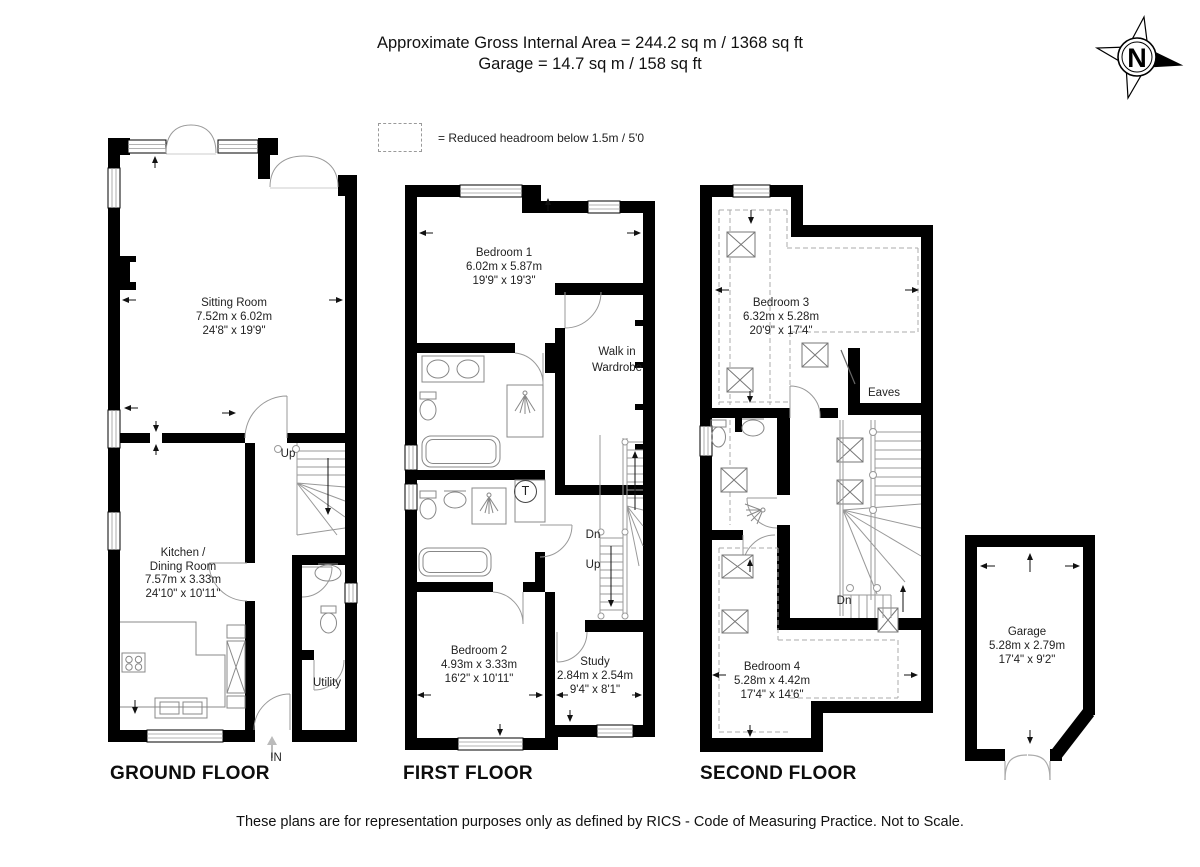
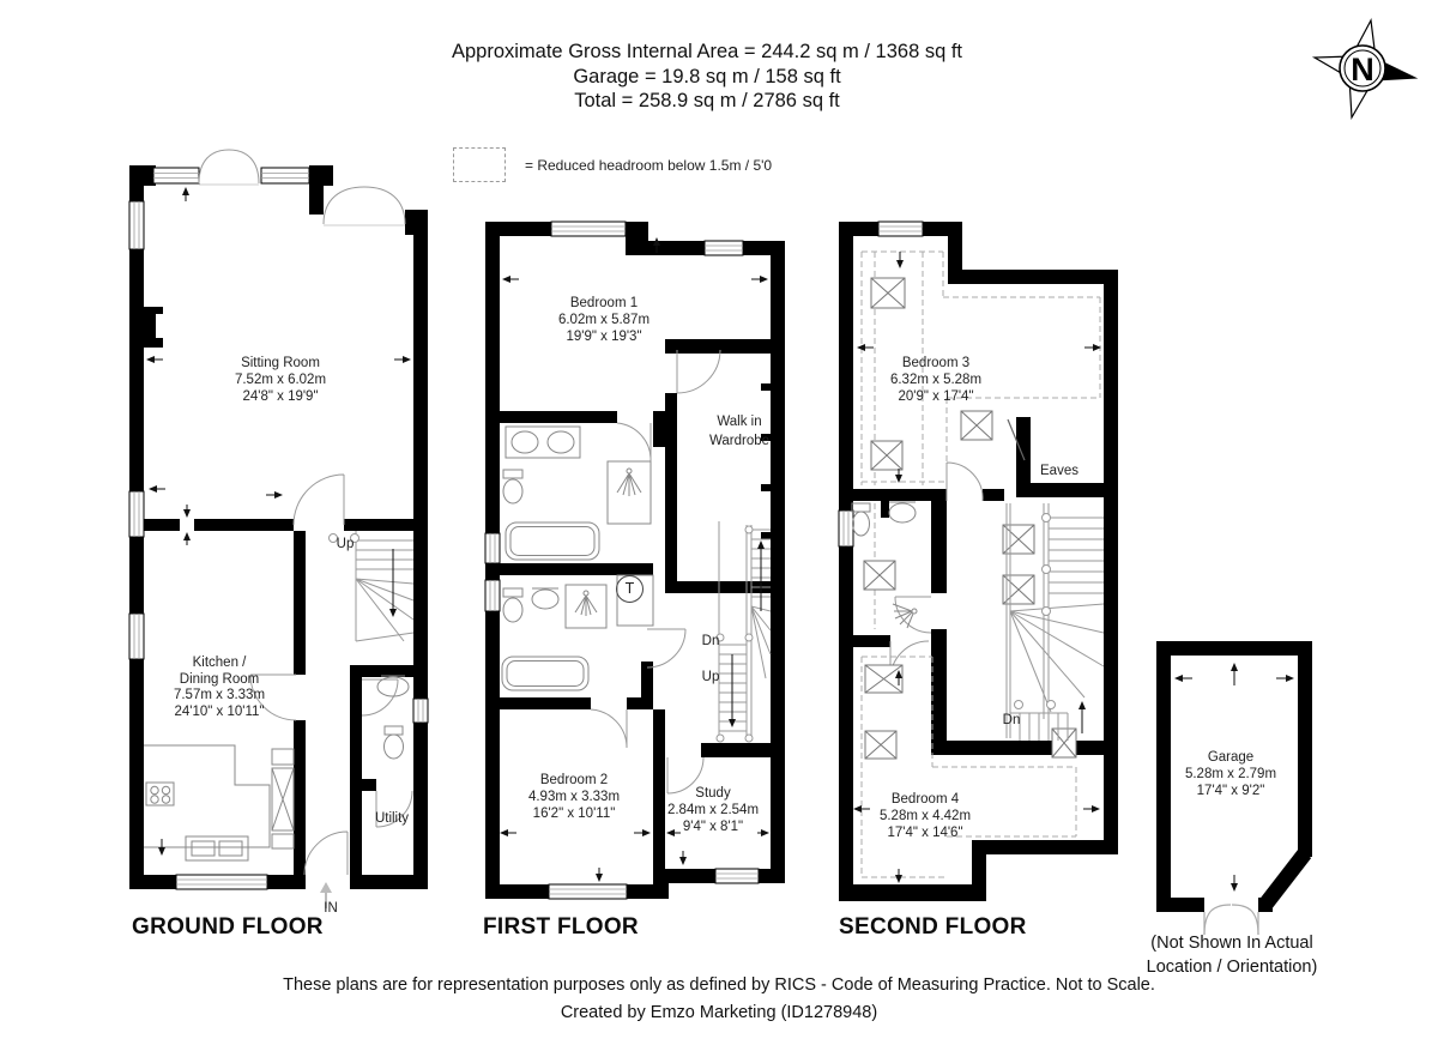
  Approximate Gross Internal Area = 244.2 sq m / 1368 sq ft
- Garage = 14.7 sq m / 158 sq ft
+ Garage = 19.8 sq m / 158 sq ft
+ Total = 258.9 sq m / 2786 sq ft
  = Reduced headroom below 1.5m / 5'0
  N
  Sitting Room
  7.52m x 6.02m
  24'8" x 19'9"
  Kitchen /
  Dining Room
  7.57m x 3.33m
  24'10" x 10'11"
  Utility
  Up
  IN
  Bedroom 1
  6.02m x 5.87m
  19'9" x 19'3"
  Walk in
  Wardrobe
  T
  Dn
  Up
  Bedroom 2
  4.93m x 3.33m
  16'2" x 10'11"
  Study
  2.84m x 2.54m
  9'4" x 8'1"
  Bedroom 3
  6.32m x 5.28m
  20'9" x 17'4"
  Eaves
  Dn
  Bedroom 4
  5.28m x 4.42m
  17'4" x 14'6"
  Garage
  5.28m x 2.79m
  17'4" x 9'2"
  GROUND FLOOR
  FIRST FLOOR
  SECOND FLOOR
+ (Not Shown In Actual
+ Location / Orientation)
  These plans are for representation purposes only as defined by RICS - Code of Measuring Practice. Not to Scale.
+ Created by Emzo Marketing (ID1278948)
